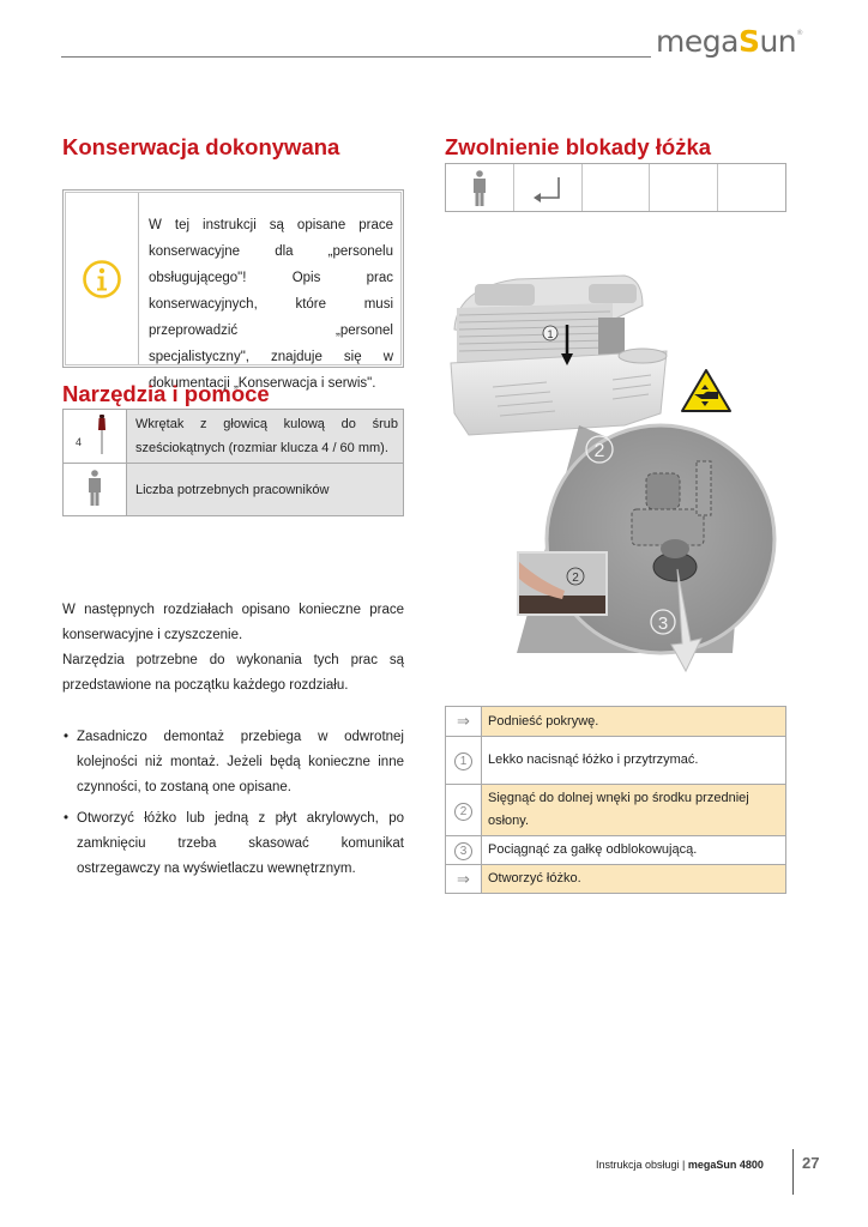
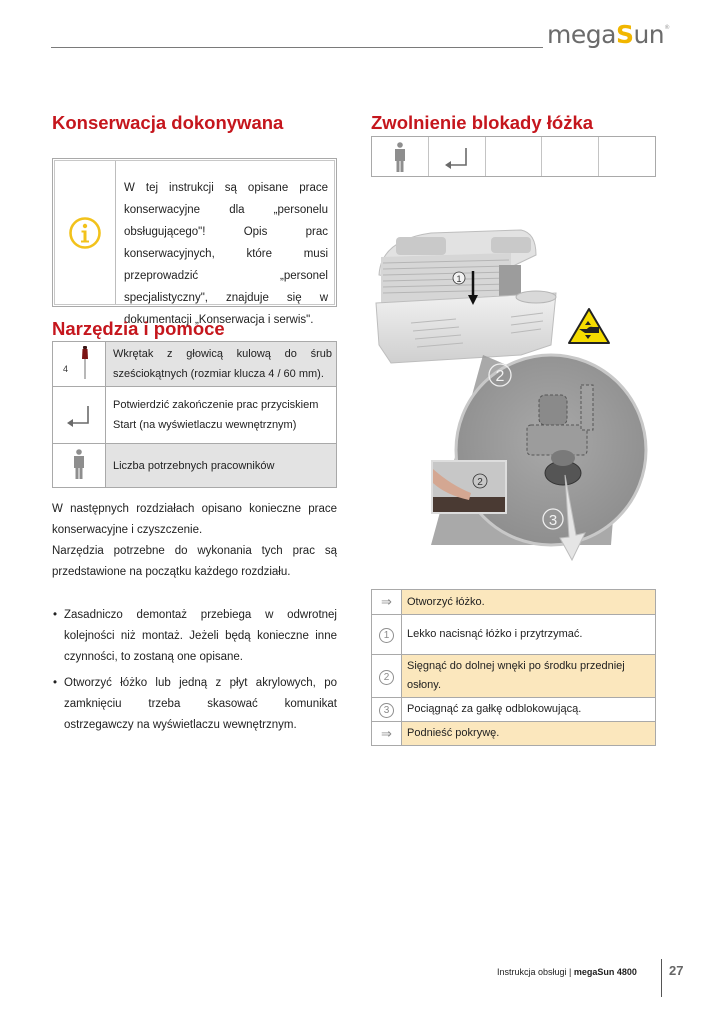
  megaSun
  Konserwacja dokonywana
  W tej instrukcji są opisane prace konserwacyjne dla „personelu obsługującego"! Opis prac konserwacyjnych, które musi przeprowadzić „personel specjalistyczny", znajduje się w dokumentacji „Konserwacja i serwis".
  Narzędzia i pomoce
  4	Wkrętak z głowicą kulową do śrub sześciokątnych (rozmiar klucza 4 / 60 mm).
+ 	Potwierdzić zakończenie prac przyciskiem Start (na wyświetlaczu wewnętrznym)
  	Liczba potrzebnych pracowników
  W następnych rozdziałach opisano konieczne prace konserwacyjne i czyszczenie.
  Narzędzia potrzebne do wykonania tych prac są przedstawione na początku każdego rozdziału.
  Zasadniczo demontaż przebiega w odwrotnej kolejności niż montaż. Jeżeli będą konieczne inne czynności, to zostaną one opisane.
  Otworzyć łóżko lub jedną z płyt akrylowych, po zamknięciu trzeba skasować komunikat ostrzegawczy na wyświetlaczu wewnętrznym.
  Zwolnienie blokady łóżka
  1
  2
  3
  2
- ⇒	Podnieść pokrywę.
+ ⇒	Otworzyć łóżko.
  1	Lekko nacisnąć łóżko i przytrzymać.
  2	Sięgnąć do dolnej wnęki po środku przedniej osłony.
  3	Pociągnąć za gałkę odblokowującą.
- ⇒	Otworzyć łóżko.
+ ⇒	Podnieść pokrywę.
  Instrukcja obsługi | megaSun 4800
  27
